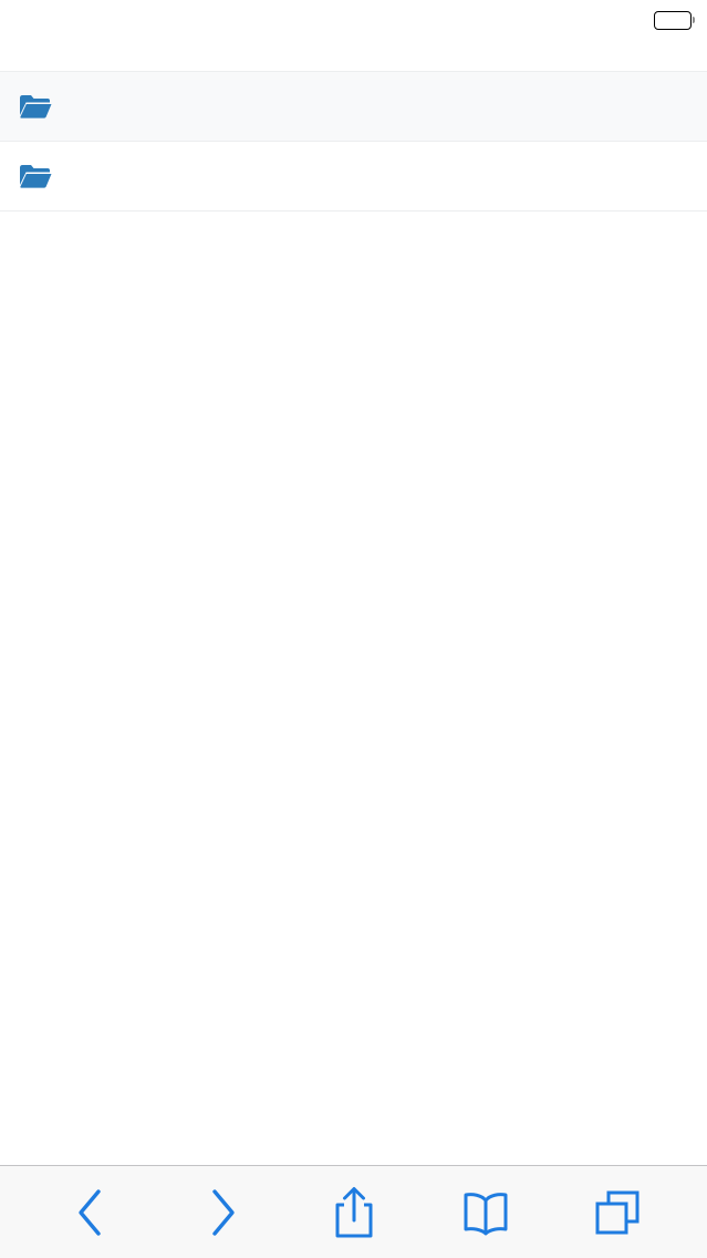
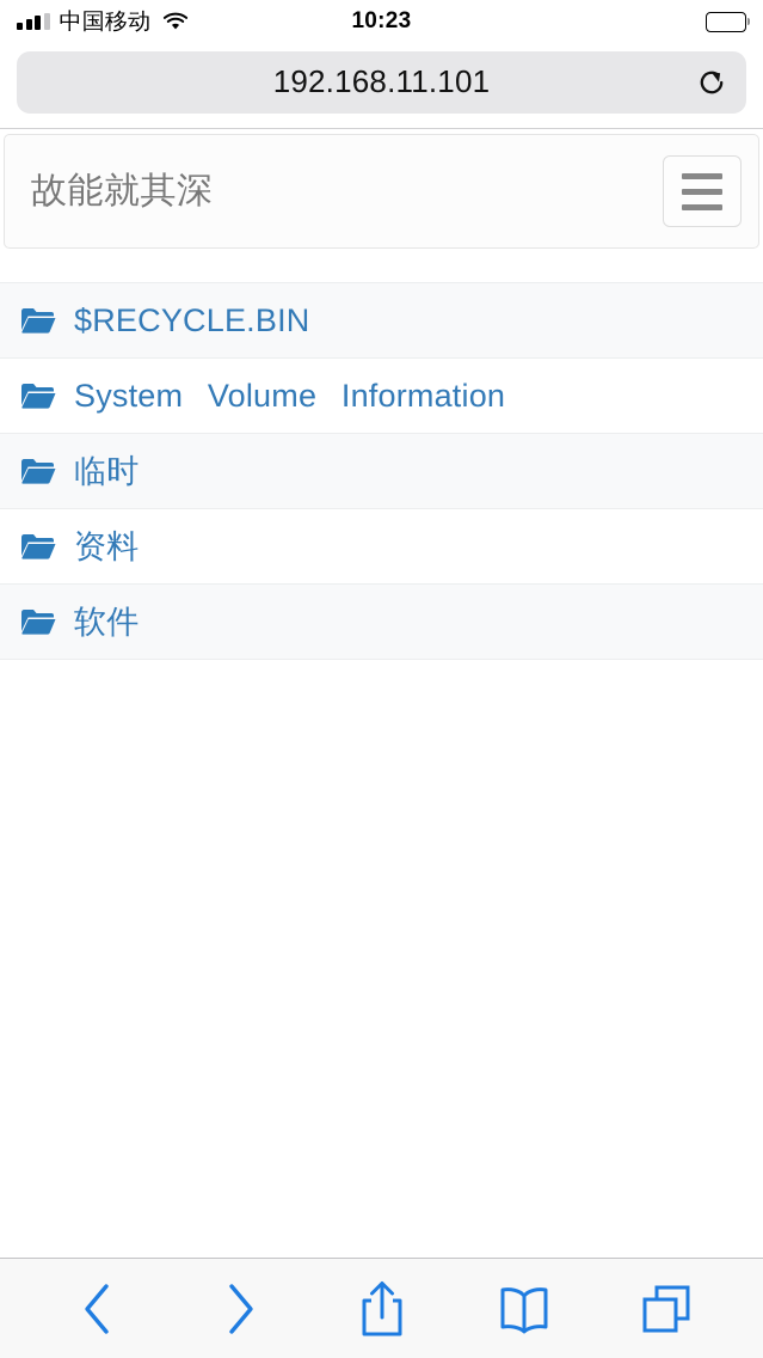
+ 中国移动
+ 10:23
+ 192.168.11.101
+ 故能就其深
+ $RECYCLE.BIN
+ System Volume Information
+ 临时
+ 资料
+ 软件
